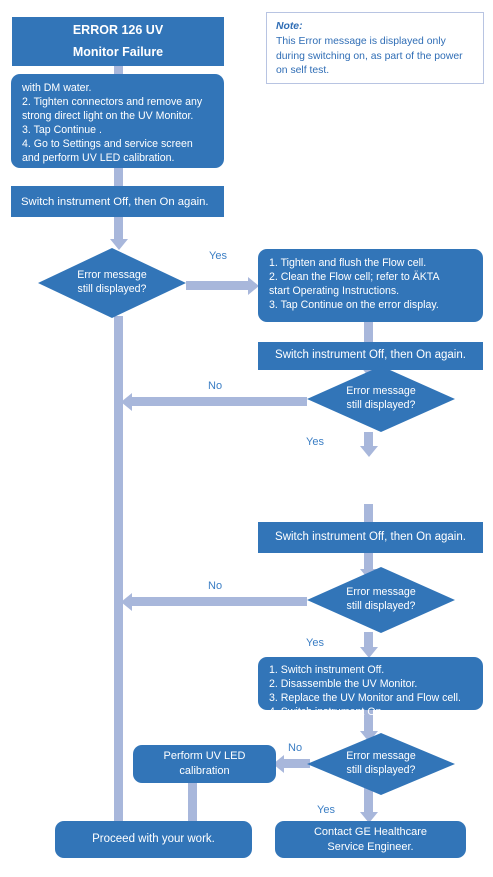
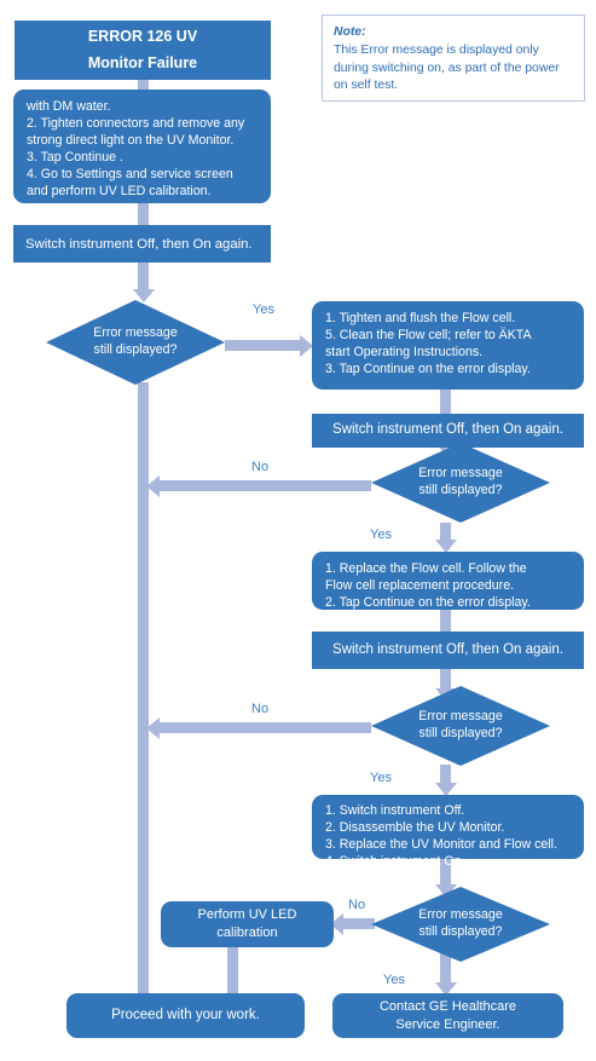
  ERROR 126 UV
  Monitor Failure
  Note:
  This Error message is displayed only during switching on, as part of the power on self test.
  with DM water.
  2. Tighten connectors and remove any
  strong direct light on the UV Monitor.
  3. Tap Continue .
  4. Go to Settings and service screen
  and perform UV LED calibration.
  Switch instrument Off, then On again.
  Error message
  still displayed?
  Yes
  1. Tighten and flush the Flow cell.
- 2. Clean the Flow cell; refer to ÄKTA
+ 5. Clean the Flow cell; refer to ÄKTA
  start Operating Instructions.
  3. Tap Continue on the error display.
  Switch instrument Off, then On again.
  Error message
  still displayed?
  No
  Yes
+ 1. Replace the Flow cell. Follow the
+ Flow cell replacement procedure.
+ 2. Tap Continue on the error display.
  Switch instrument Off, then On again.
  Error message
  still displayed?
  No
  Yes
  1. Switch instrument Off.
  2. Disassemble the UV Monitor.
  3. Replace the UV Monitor and Flow cell.
  4. Switch instrument On.
  Error message
  still displayed?
  No
  Yes
  Perform UV LED
  calibration
  Proceed with your work.
  Contact GE Healthcare
  Service Engineer.
